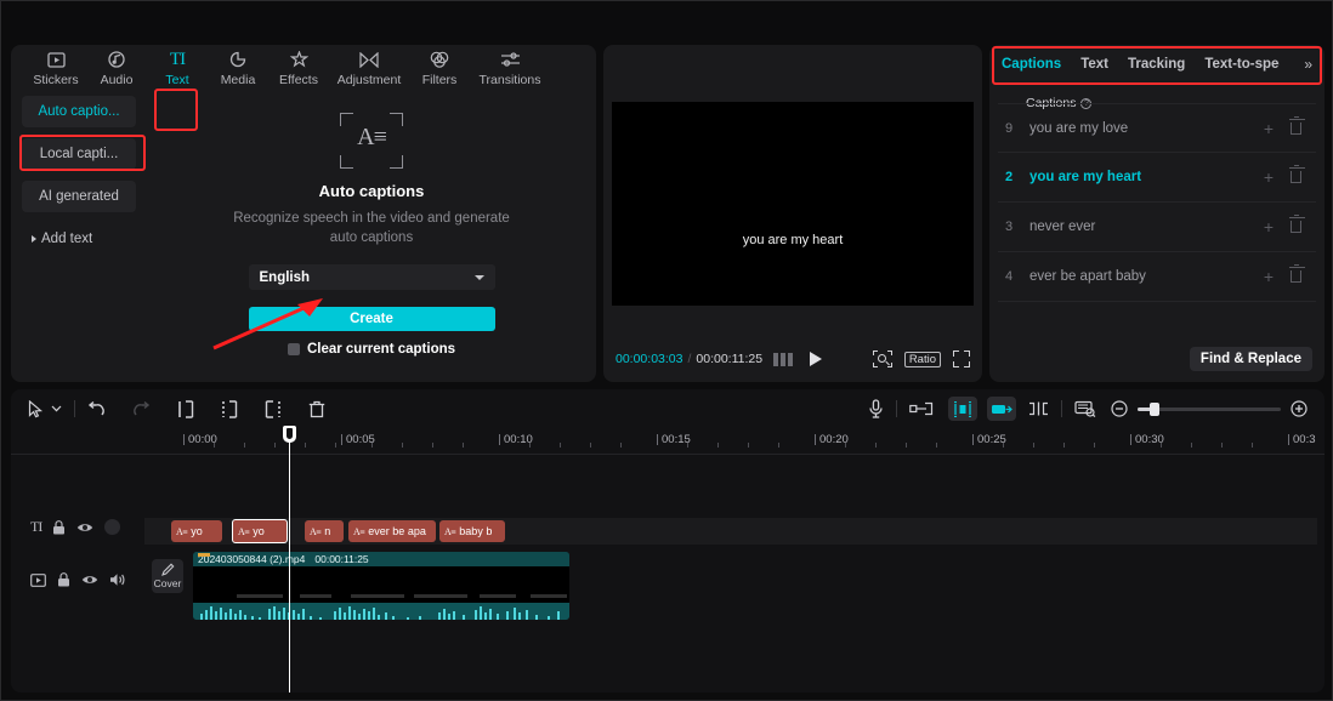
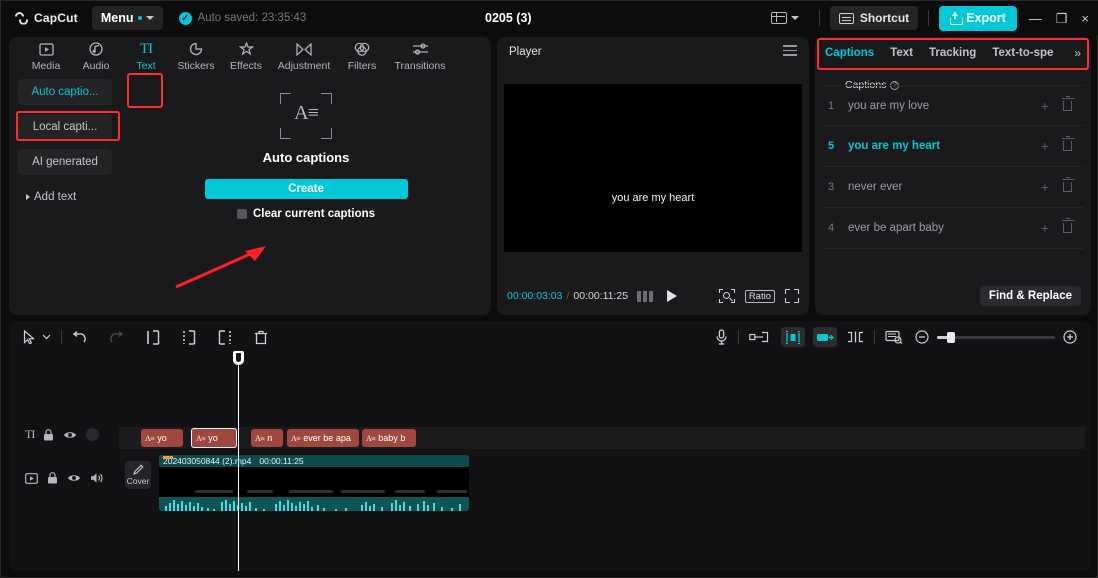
+ CapCut
+ Menu
+ ✓
+ Auto saved: 23:35:43
+ 0205 (3)
+ Shortcut
+ Export
+ —
+ ❐
+ ×
- Stickers
+ Media
  Audio
  TI
  Text
- Media
+ Stickers
  Effects
  Adjustment
  Filters
  Transitions
  Auto captio...
  Local capti...
  AI generated
  Add text
  A≡
  Auto captions
- Recognize speech in the video and generate auto captions
- English
  Create
  Clear current captions
+ Player
  you are my heart
  00:00:03:03
  /
  00:00:11:25
  Ratio
  Captions
  Text
  Tracking
  Text-to-spe
  »
  Captions
- 9
+ 1
  you are my love
  +
- 2
+ 5
  you are my heart
  +
  3
  never ever
  +
  4
  ever be apart baby
  +
  Find & Replace
- 00:00
- 00:05
- 00:10
- 00:15
- 00:20
- 00:25
- 00:30
- 00:3
  TI
  A≡
  yo
  A≡
  yo
  A≡
  n
  A≡
  ever be apa
  A≡
  baby b
  Cover
  202403050844 (2).p4
  00:00:11:25
